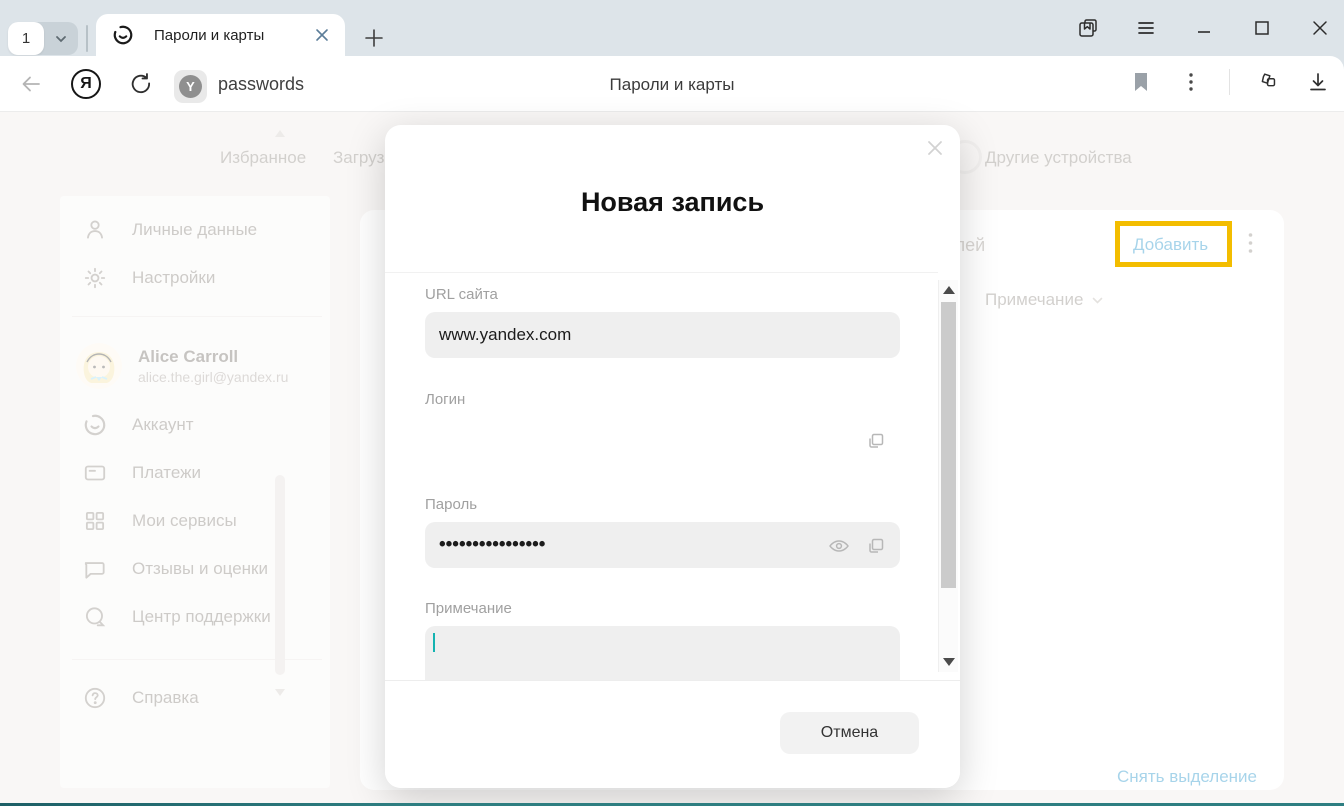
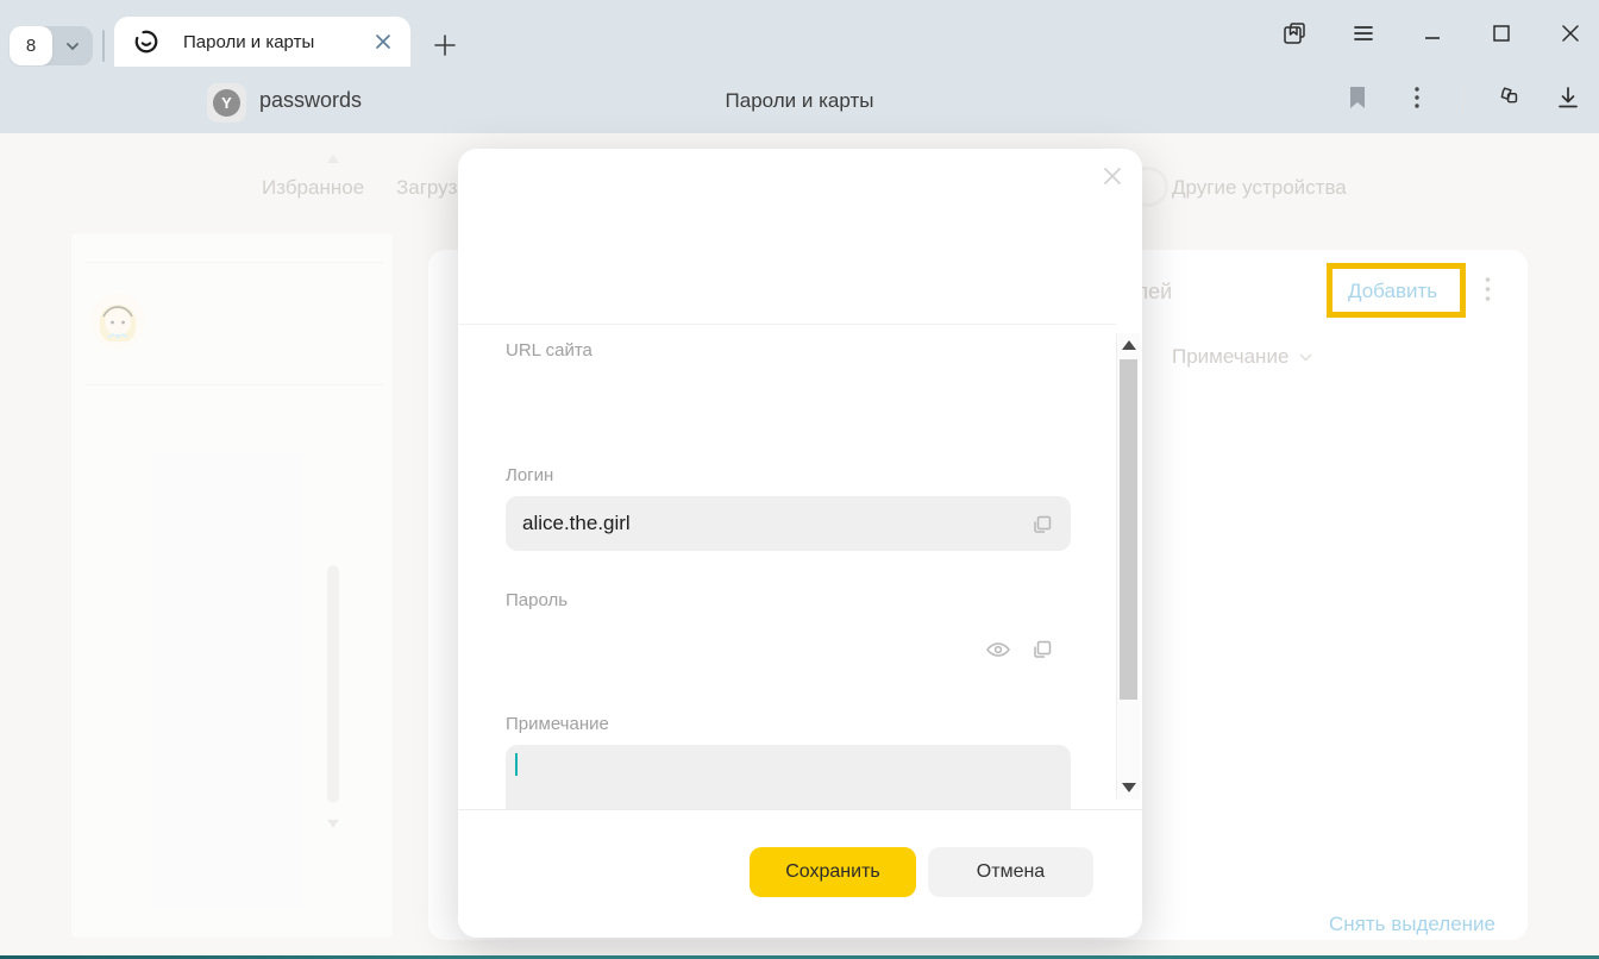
- 1
+ 8
  Пароли и карты
- Я
  Y
  passwords
  Пароли и карты
  Избранное
  Загруз
  Другие устройства
- Личные данные
- Настройки
- Alice Carroll
- alice.the.girl@yandex.ru
- Аккаунт
- Платежи
- Мои сервисы
- Отзывы и оценки
- Центр поддержки
- Справка
  Добавить
  Примечание
  Снять выделение
- Новая запись
  URL сайта
- www.yandex.com
  Логин
+ alice.the.girl
  Пароль
- ••••••••••••••••
  Примечание
+ Сохранить
  Отмена
